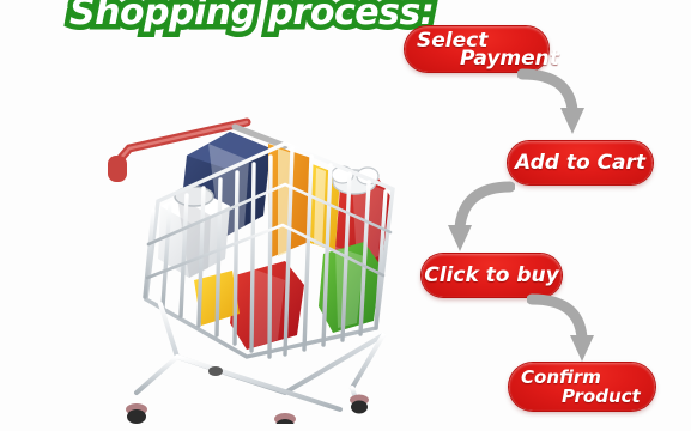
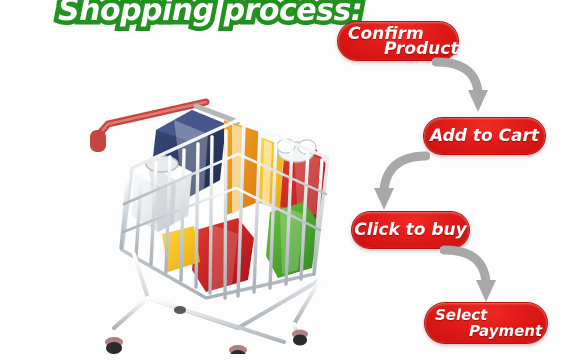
  Shopping process:
- Select
+ Confirm
- Payment
+ Product
  Add to Cart
  Click to buy
- Confirm
+ Select
- Product
+ Payment
